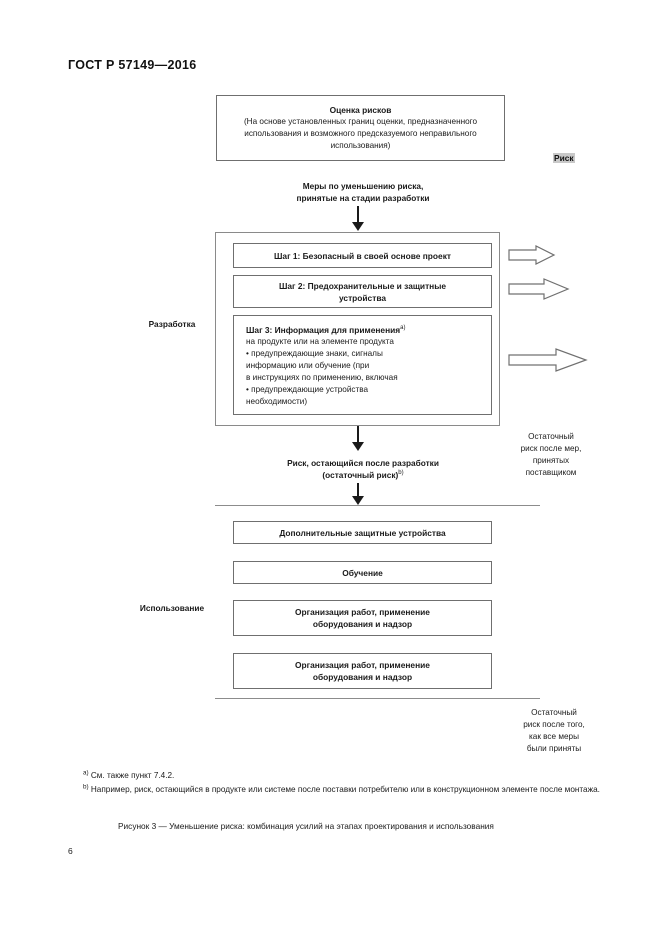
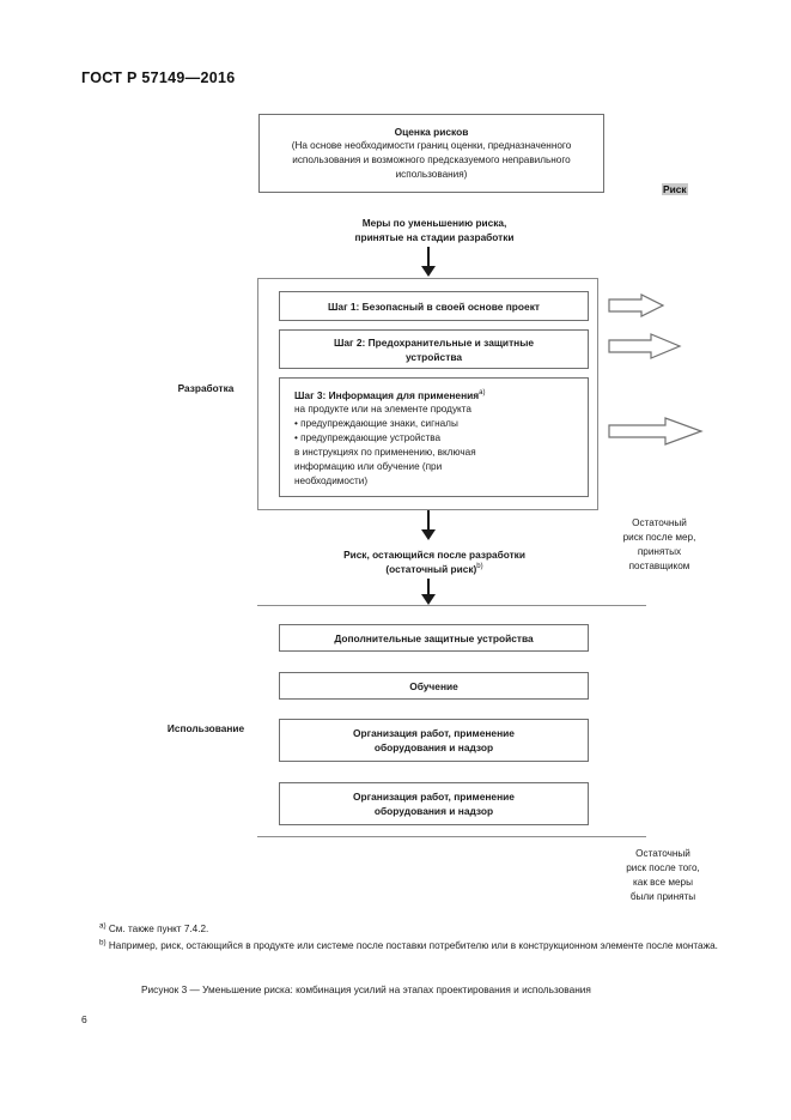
  ГОСТ Р 57149—2016
  Оценка рисков
- (На основе установленных границ оценки, предназначенного
+ (На основе необходимости границ оценки, предназначенного
  использования и возможного предсказуемого неправильного
  использования)
  Риск
  Меры по уменьшению риска,
  принятые на стадии разработки
  Разработка
  Шаг 1: Безопасный в своей основе проект
  Шаг 2: Предохранительные и защитные
  устройства
  Шаг 3: Информация для применения
  на продукте или на элементе продукта
  • предупреждающие знаки, сигналы
- информацию или обучение (при
+ • предупреждающие устройства
  в инструкциях по применению, включая
- • предупреждающие устройства
+ информацию или обучение (при
  необходимости)
  Риск, остающийся после разработки
  (остаточный риск)
  Остаточный
  риск после мер,
  принятых
  поставщиком
  Использование
  Дополнительные защитные устройства
  Обучение
  Организация работ, применение
  оборудования и надзор
  Организация работ, применение
  оборудования и надзор
  Остаточный
  риск после того,
  как все меры
  были приняты
  См. также пункт 7.4.2.
  Например, риск, остающийся в продукте или системе после поставки потребителю или в конструкционном элементе после монтажа.
  Рисунок 3 — Уменьшение риска: комбинация усилий на этапах проектирования и использования
  6
